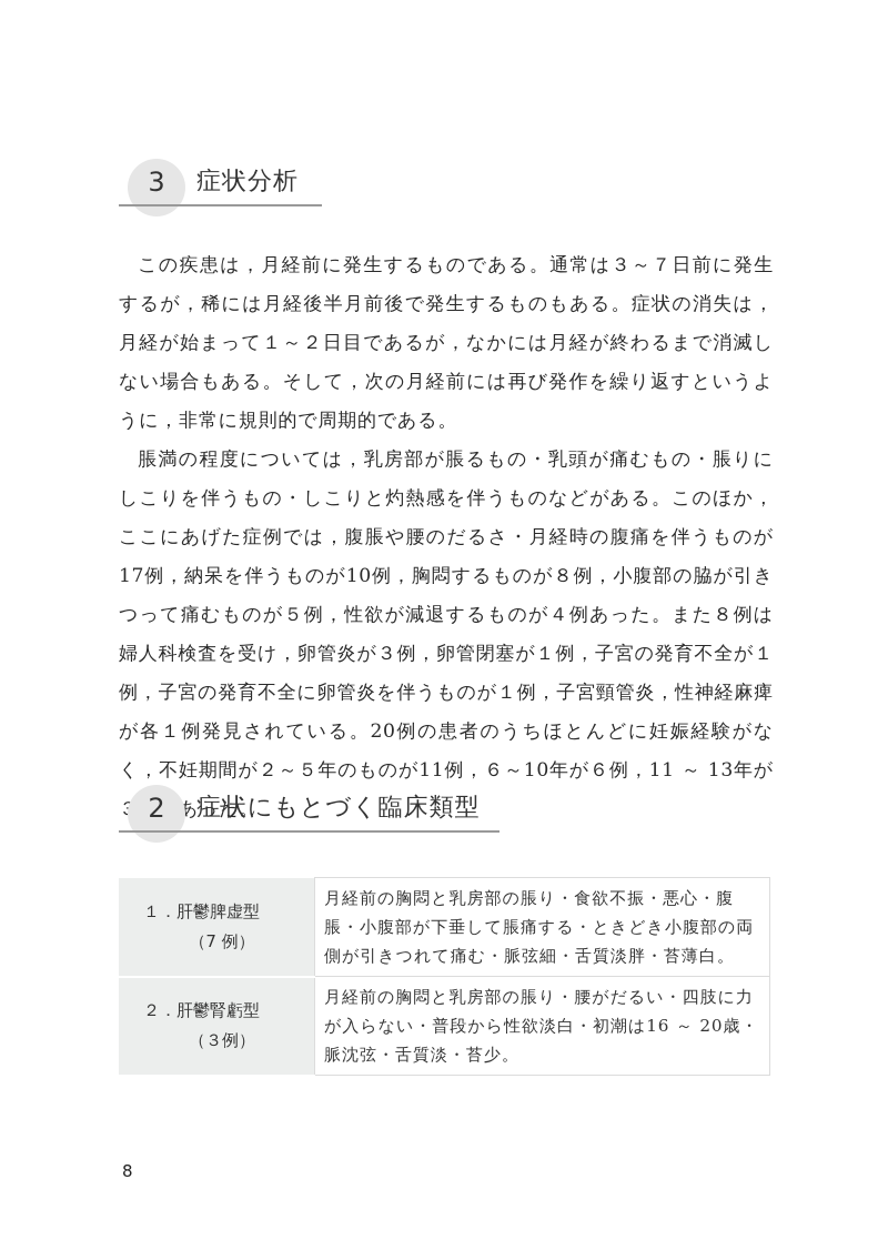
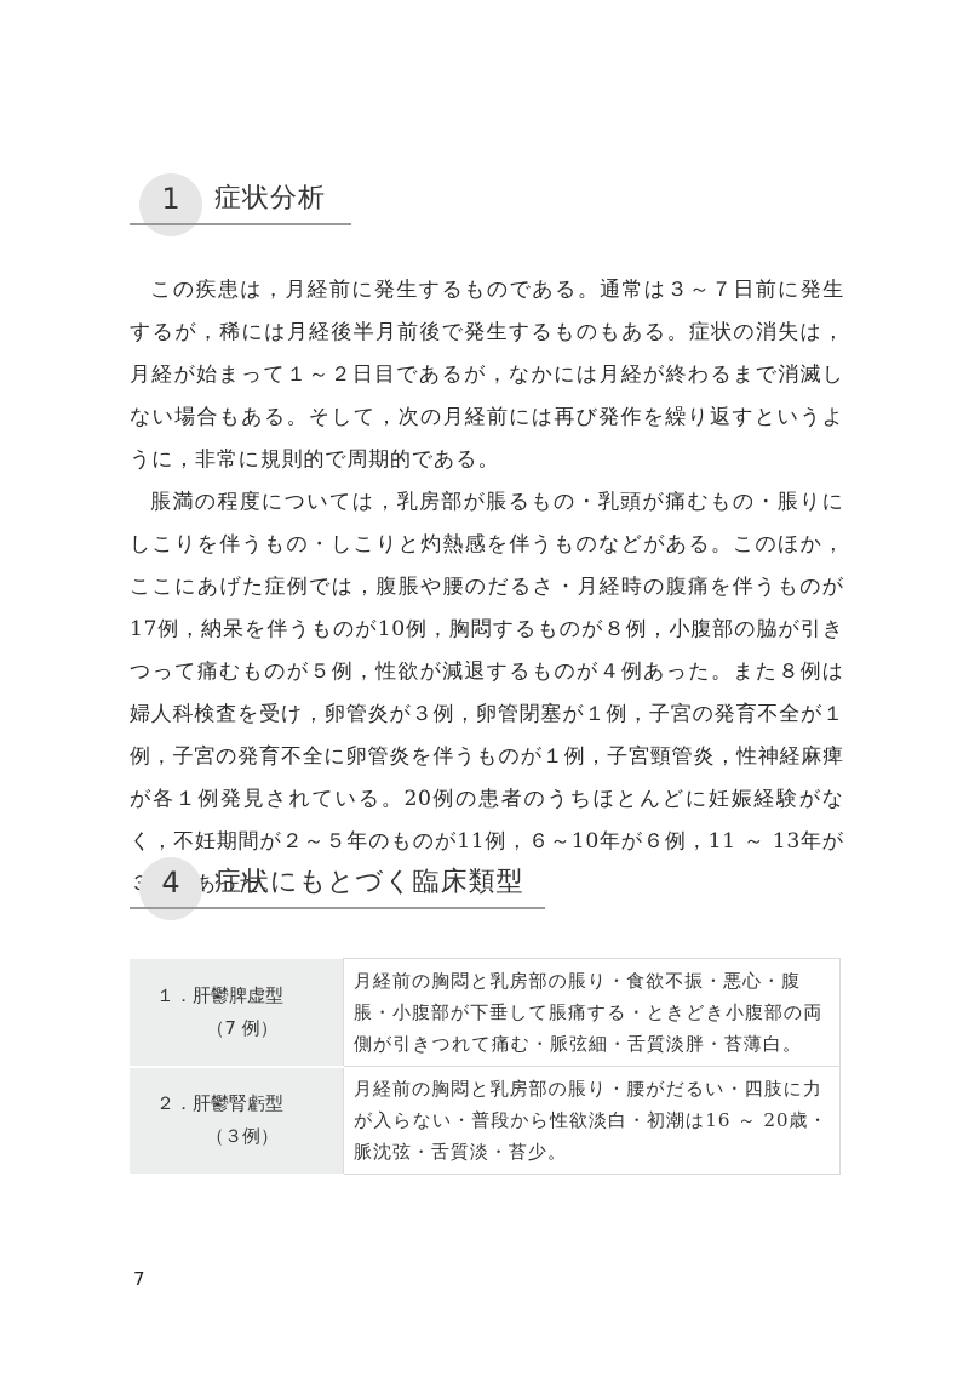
- 3
+ 1
  症状分析
  この疾患は，月経前に発生するものである。通常は３～７日前に発生するが，稀には月経後半月前後で発生するものもある。症状の消失は，月経が始まって１～２日目であるが，なかには月経が終わるまで消滅しない場合もある。そして，次の月経前には再び発作を繰り返すというように，非常に規則的で周期的である。
  脹満の程度については，乳房部が脹るもの・乳頭が痛むもの・脹りにしこりを伴うもの・しこりと灼熱感を伴うものなどがある。このほか，ここにあげた症例では，腹脹や腰のだるさ・月経時の腹痛を伴うものが17例，納呆を伴うものが10例，胸悶するものが８例，小腹部の脇が引きつって痛むものが５例，性欲が減退するものが４例あった。また８例は婦人科検査を受け，卵管炎が３例，卵管閉塞が１例，子宮の発育不全が１例，子宮の発育不全に卵管炎を伴うものが１例，子宮頸管炎，性神経麻痺が各１例発見されている。20例の患者のうちほとんどに妊娠経験がなく，不妊期間が２～５年のものが11例，６～10年が６例，11 ～ 13年があった。
- 2
+ 4
  症状にもとづく臨床類型
  １．肝鬱脾虚型 （7 例）	月経前の胸悶と乳房部の脹り・食欲不振・悪心・腹脹・小腹部が下垂して脹痛する・ときどき小腹部の両側が引きつれて痛む・脈弦細・舌質淡胖・苔薄白。
  ２．肝鬱腎虧型 （３例）	月経前の胸悶と乳房部の脹り・腰がだるい・四肢に力が入らない・普段から性欲淡白・初潮は16 ～ 20歳・脈沈弦・舌質淡・苔少。
- 8
+ 7
